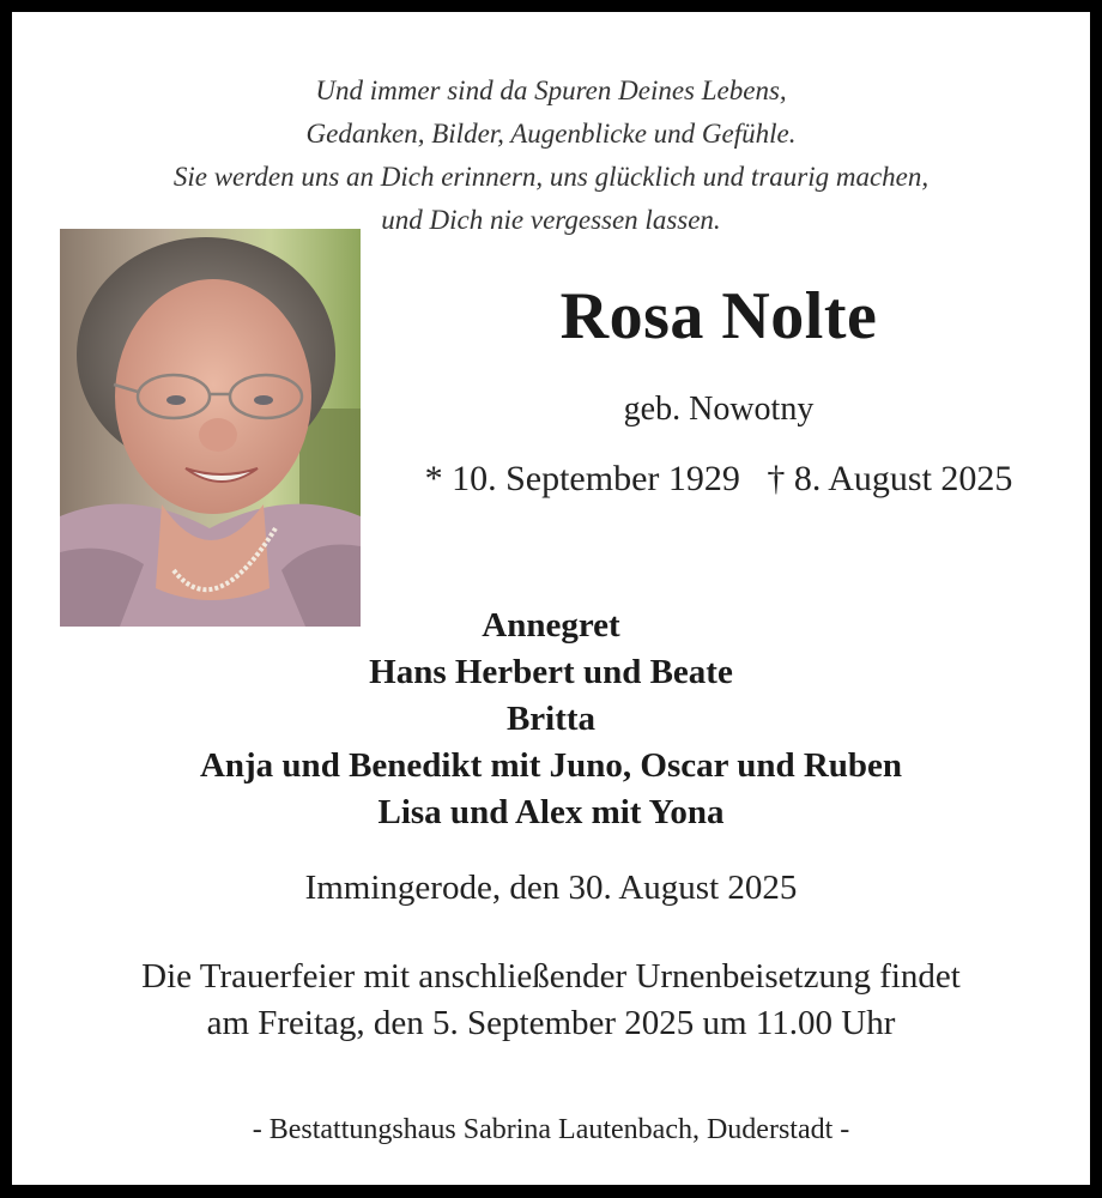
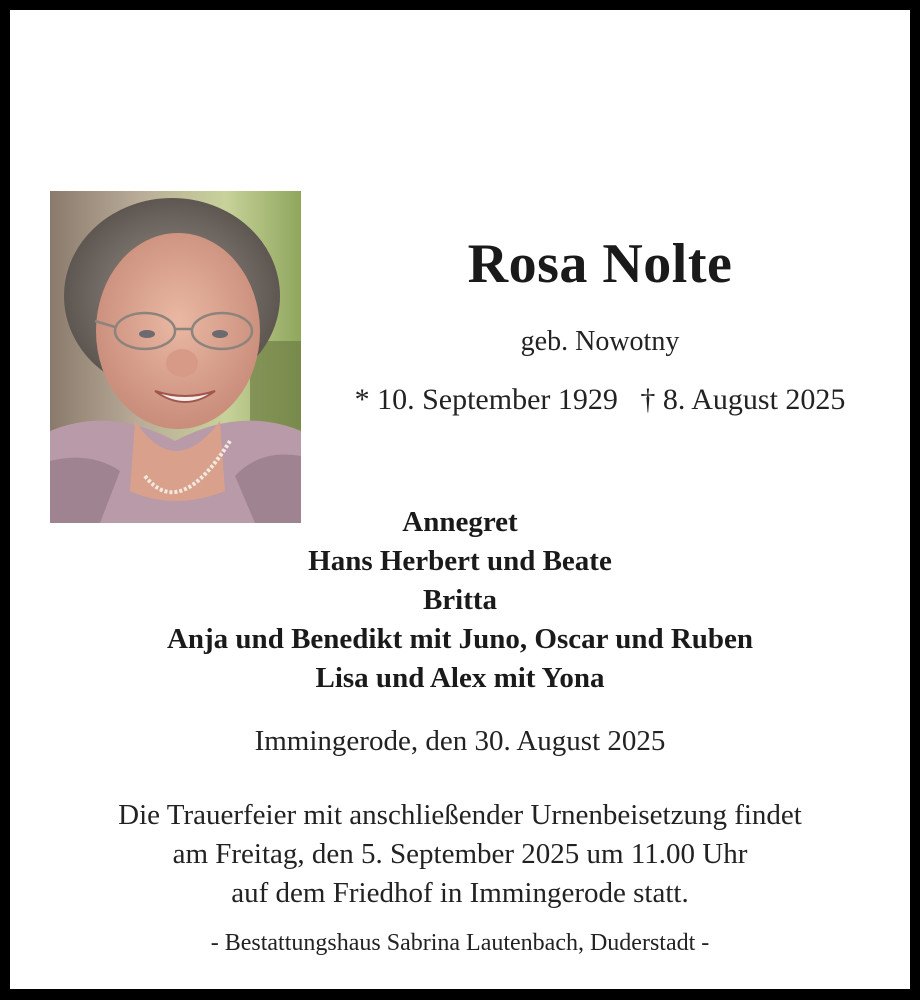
- Und immer sind da Spuren Deines Lebens,
- Gedanken, Bilder, Augenblicke und Gefühle.
- Sie werden uns an Dich erinnern, uns glücklich und traurig machen,
- und Dich nie vergessen lassen.
  Rosa Nolte
  geb. Nowotny
  * 10. September 1929 † 8. August 2025
  Annegret
  Hans Herbert und Beate
  Britta
  Anja und Benedikt mit Juno, Oscar und Ruben
  Lisa und Alex mit Yona
  Immingerode, den 30. August 2025
  Die Trauerfeier mit anschließender Urnenbeisetzung findet
  am Freitag, den 5. September 2025 um 11.00 Uhr
+ auf dem Friedhof in Immingerode statt.
  - Bestattungshaus Sabrina Lautenbach, Duderstadt -
